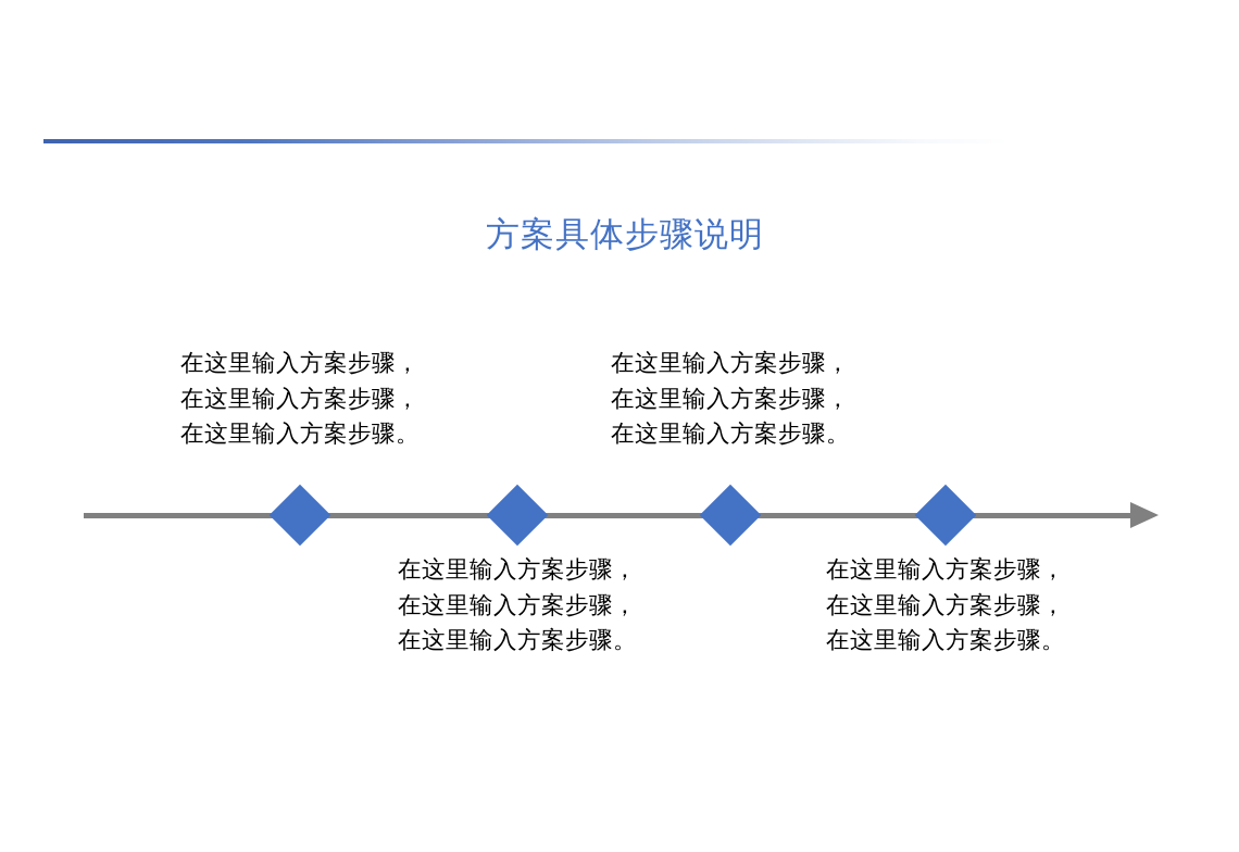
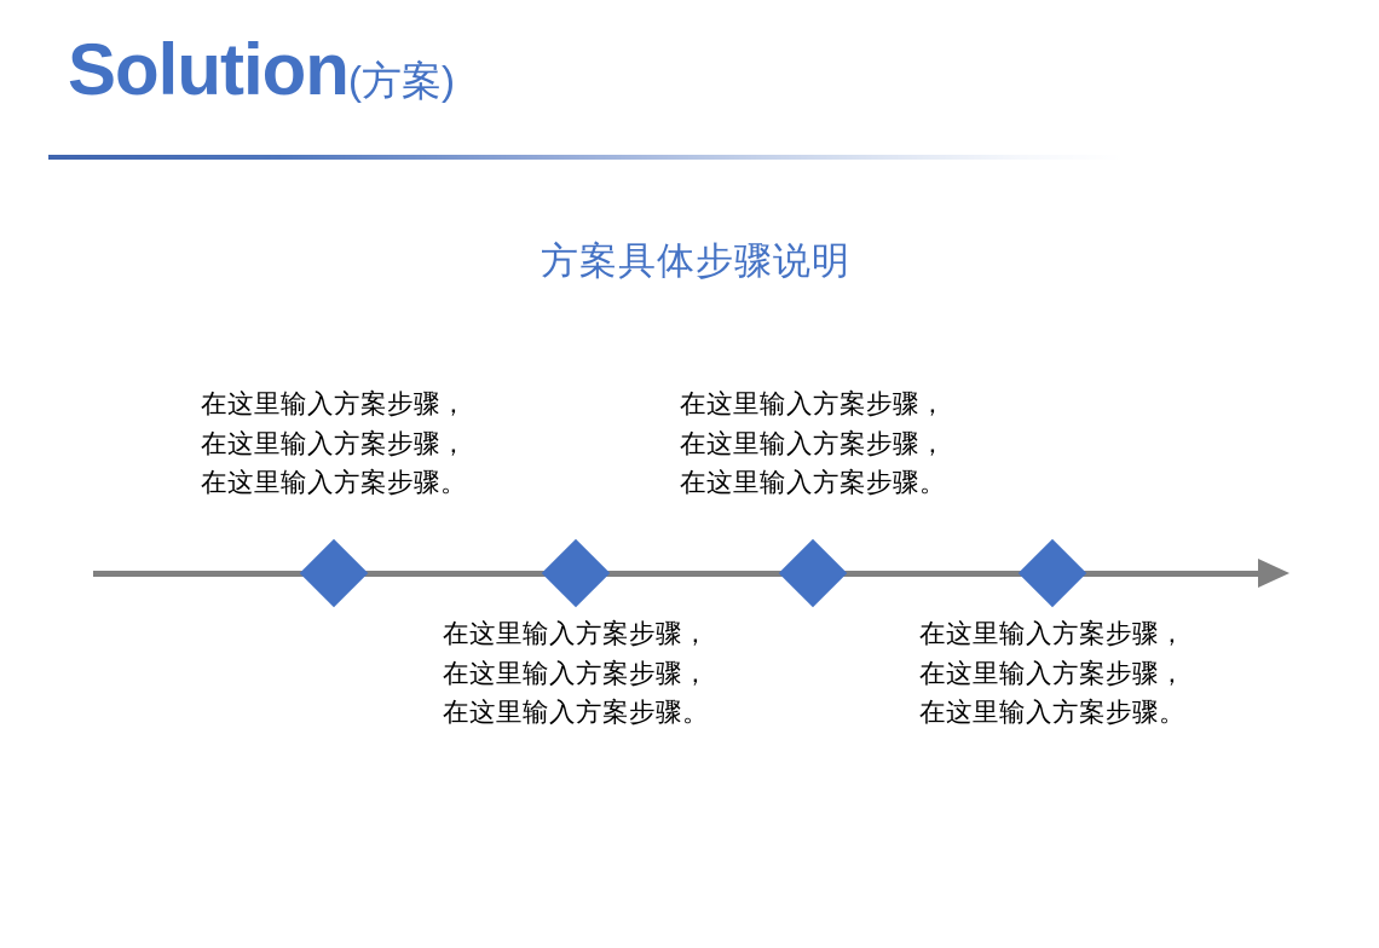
+ Solution(方案)
  方案具体步骤说明
  在这里输入方案步骤，在这里输入方案步骤，在这里输入方案步骤。
  在这里输入方案步骤，在这里输入方案步骤，在这里输入方案步骤。
  在这里输入方案步骤，在这里输入方案步骤，在这里输入方案步骤。
  在这里输入方案步骤，在这里输入方案步骤，在这里输入方案步骤。
